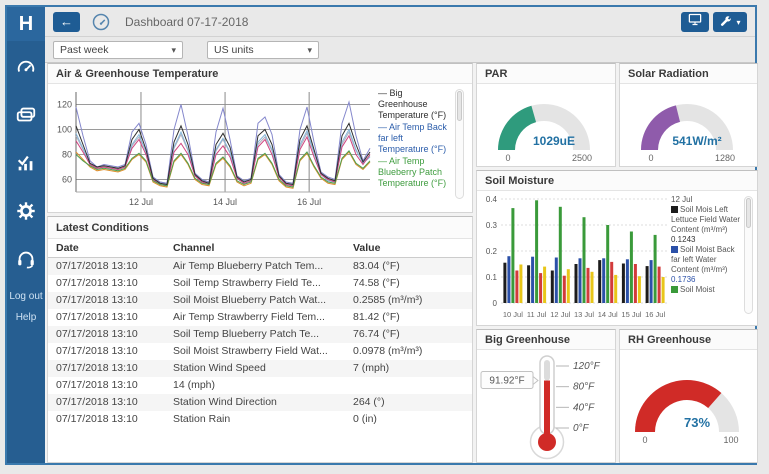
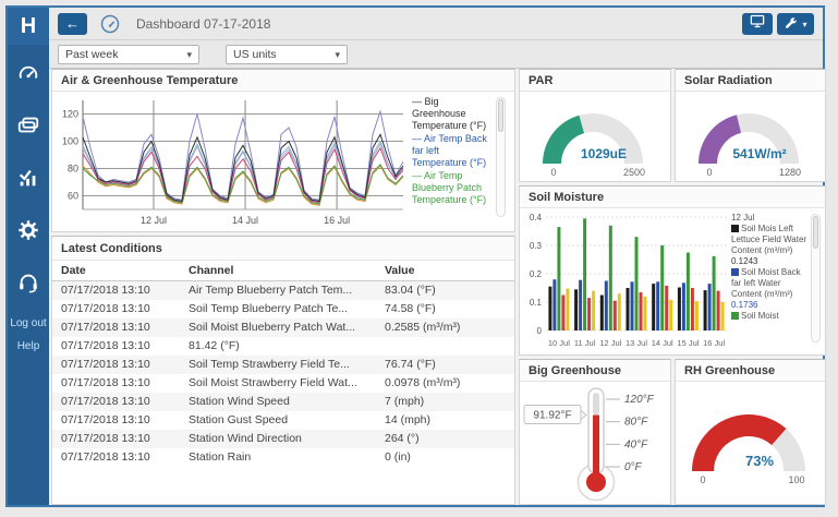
  H
  Log out
  Help
  ←
  Dashboard 07-17-2018
  ▾
  Past week
  ▾
  US units
  ▾
  Air & Greenhouse Temperature
  60
  80
  100
  120
  12 Jul
  14 Jul
  16 Jul
  — Big Greenhouse Temperature (°F)
  — Air Temp Back far left Temperature (°F)
  — Air Temp Blueberry Patch Temperature (°F)
  Latest Conditions
  Date
  Channel
  Value
  07/17/2018 13:10
  Air Temp Blueberry Patch Tem...
  83.04 (°F)
  07/17/2018 13:10
- Soil Temp Strawberry Field Te...
+ Soil Temp Blueberry Patch Te...
  74.58 (°F)
  07/17/2018 13:10
  Soil Moist Blueberry Patch Wat...
  0.2585 (m³/m³)
  07/17/2018 13:10
- Air Temp Strawberry Field Tem...
  81.42 (°F)
  07/17/2018 13:10
- Soil Temp Blueberry Patch Te...
+ Soil Temp Strawberry Field Te...
  76.74 (°F)
  07/17/2018 13:10
  Soil Moist Strawberry Field Wat...
  0.0978 (m³/m³)
  07/17/2018 13:10
  Station Wind Speed
  7 (mph)
  07/17/2018 13:10
+ Station Gust Speed
  14 (mph)
  07/17/2018 13:10
  Station Wind Direction
  264 (°)
  07/17/2018 13:10
  Station Rain
  0 (in)
  PAR
  1029uE
  0
  2500
  Solar Radiation
  541W/m²
  0
  1280
  Soil Moisture
  0
  0.1
  0.2
  0.3
  0.4
  10 Jul
  11 Jul
  12 Jul
  13 Jul
  14 Jul
  15 Jul
  16 Jul
  12 Jul
  Soil Mois Left Lettuce Field Water Content (m³/m³) 0.1243
  Soil Moist Back far left Water Content (m³/m³) 0.1736
  Soil Moist
  Big Greenhouse
  120°F
  80°F
  40°F
  0°F
  91.92°F
  RH Greenhouse
  73%
  0
  100
